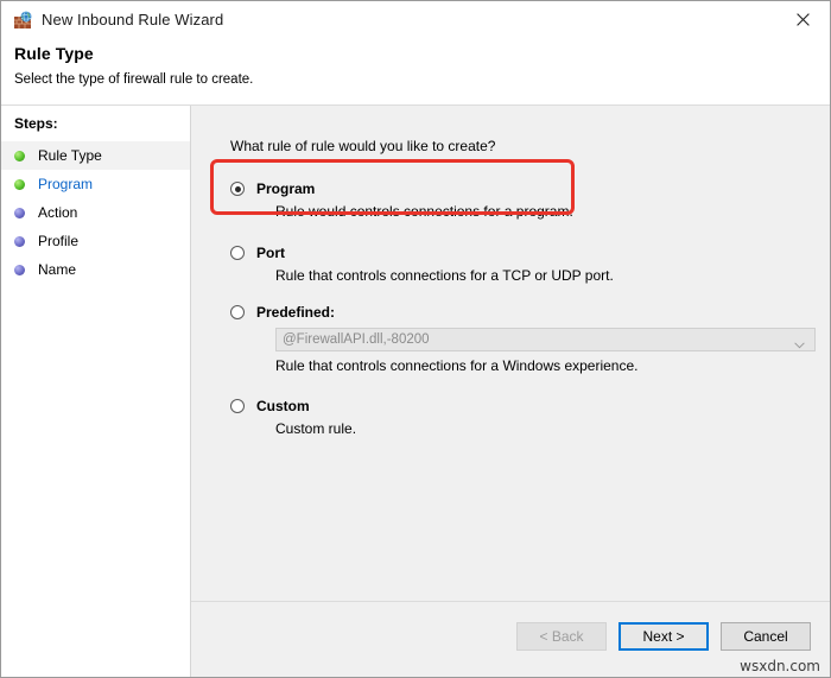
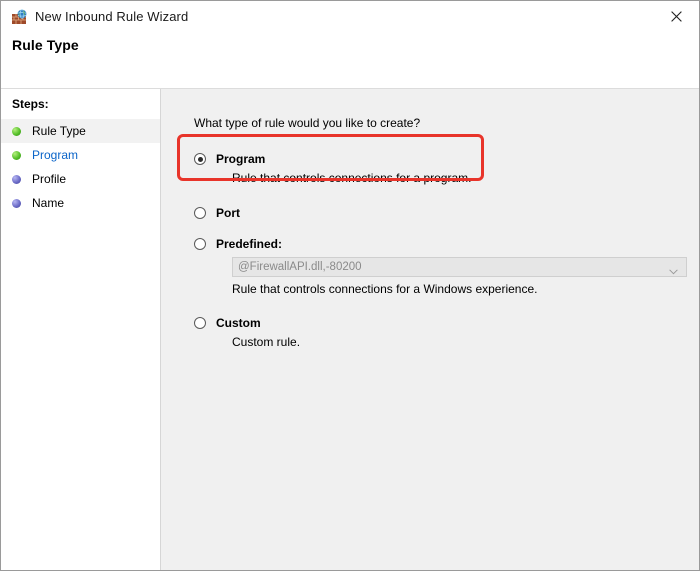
  New Inbound Rule Wizard
  Rule Type
- Select the type of firewall rule to create.
  Steps:
  Rule Type
  Program
- Action
  Profile
  Name
- What rule of rule would you like to create?
+ What type of rule would you like to create?
  Program
- Rule would controls connections for a program.
+ Rule that controls connections for a program.
  Port
- Rule that controls connections for a TCP or UDP port.
  Predefined:
  @FirewallAPI.dll,-80200
  Rule that controls connections for a Windows experience.
  Custom
  Custom rule.
- < Back
- Next >
- Cancel
- wsxdn.com
